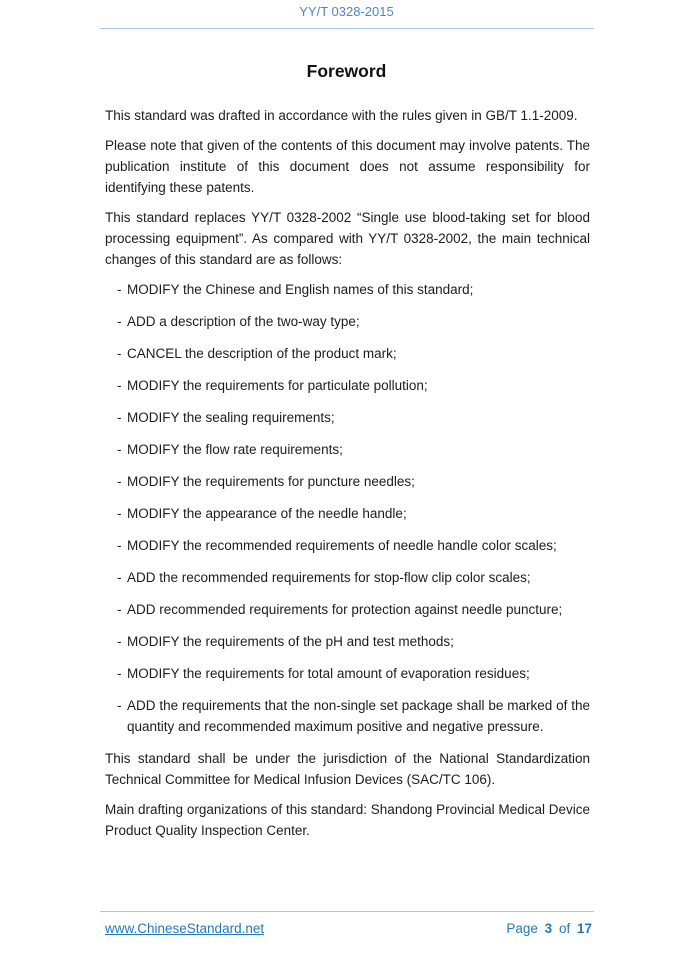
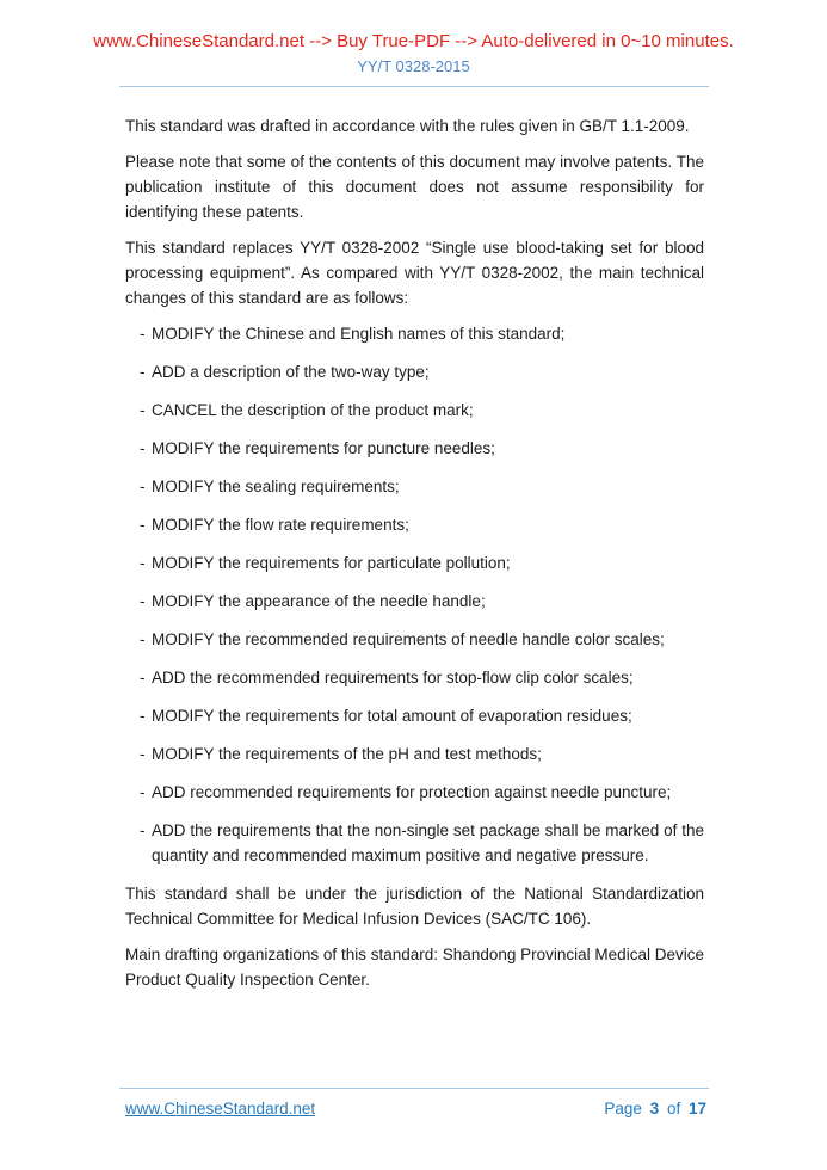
+ www.ChineseStandard.net --> Buy True-PDF --> Auto-delivered in 0~10 minutes.
  YY/T 0328-2015
- Foreword
  This standard was drafted in accordance with the rules given in GB/T 1.1-2009.
- Please note that given of the contents of this document may involve patents. The publication institute of this document does not assume responsibility for identifying these patents.
+ Please note that some of the contents of this document may involve patents. The publication institute of this document does not assume responsibility for identifying these patents.
  This standard replaces YY/T 0328-2002 “Single use blood-taking set for blood processing equipment”. As compared with YY/T 0328-2002, the main technical changes of this standard are as follows:
  -
  MODIFY the Chinese and English names of this standard;
  -
  ADD a description of the two-way type;
  -
  CANCEL the description of the product mark;
  -
- MODIFY the requirements for particulate pollution;
+ MODIFY the requirements for puncture needles;
  -
  MODIFY the sealing requirements;
  -
  MODIFY the flow rate requirements;
  -
- MODIFY the requirements for puncture needles;
+ MODIFY the requirements for particulate pollution;
  -
  MODIFY the appearance of the needle handle;
  -
  MODIFY the recommended requirements of needle handle color scales;
  -
  ADD the recommended requirements for stop-flow clip color scales;
  -
- ADD recommended requirements for protection against needle puncture;
+ MODIFY the requirements for total amount of evaporation residues;
  -
  MODIFY the requirements of the pH and test methods;
  -
- MODIFY the requirements for total amount of evaporation residues;
+ ADD recommended requirements for protection against needle puncture;
  -
  ADD the requirements that the non-single set package shall be marked of the quantity and recommended maximum positive and negative pressure.
  This standard shall be under the jurisdiction of the National Standardization Technical Committee for Medical Infusion Devices (SAC/TC 106).
  Main drafting organizations of this standard: Shandong Provincial Medical Device Product Quality Inspection Center.
  www.ChineseStandard.net
  Page 3 of 17
